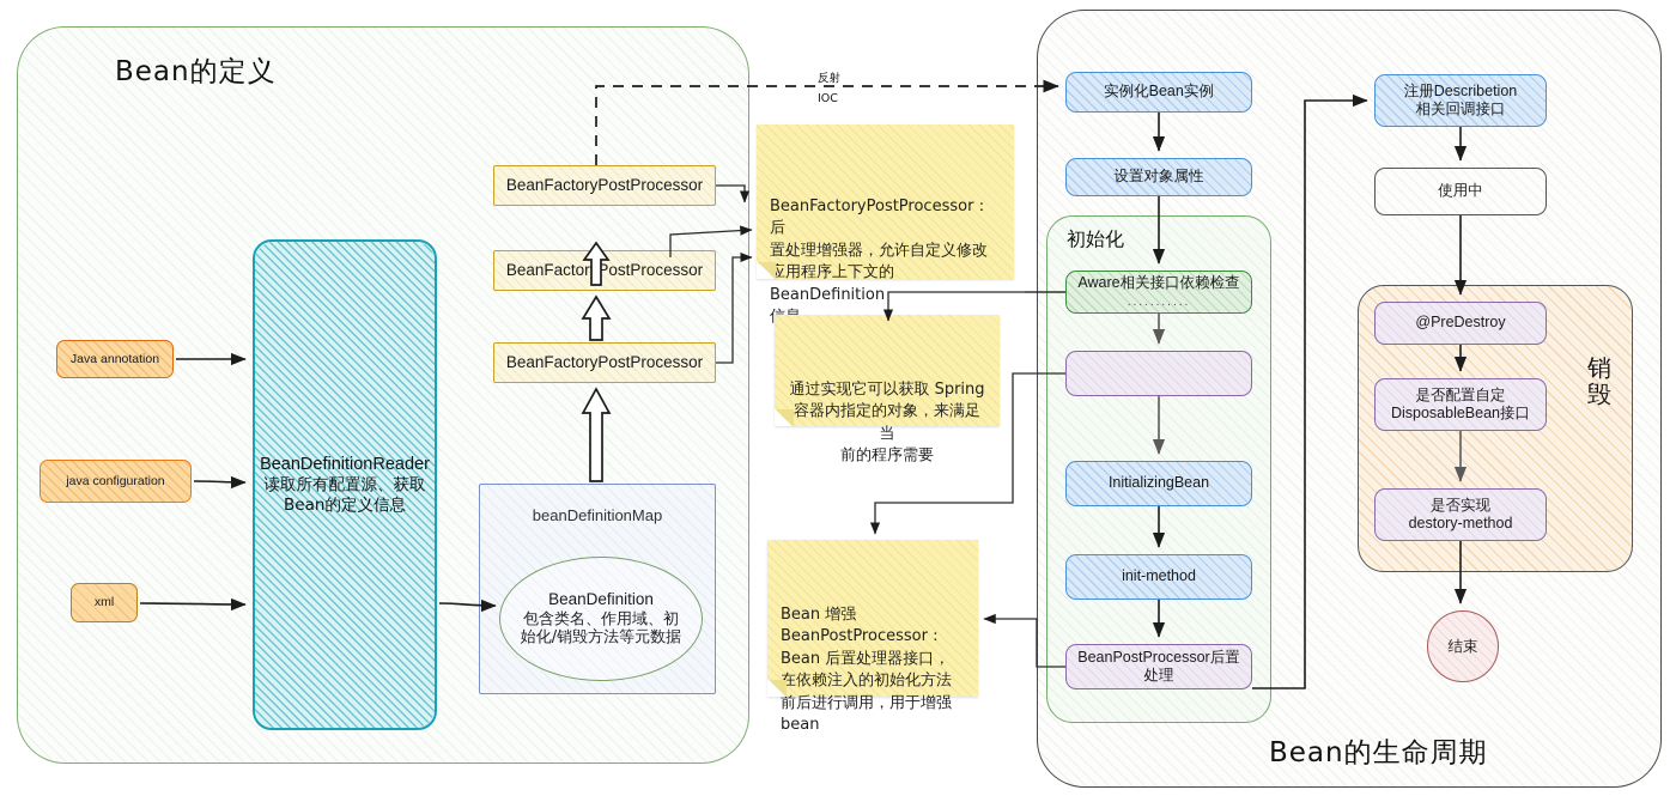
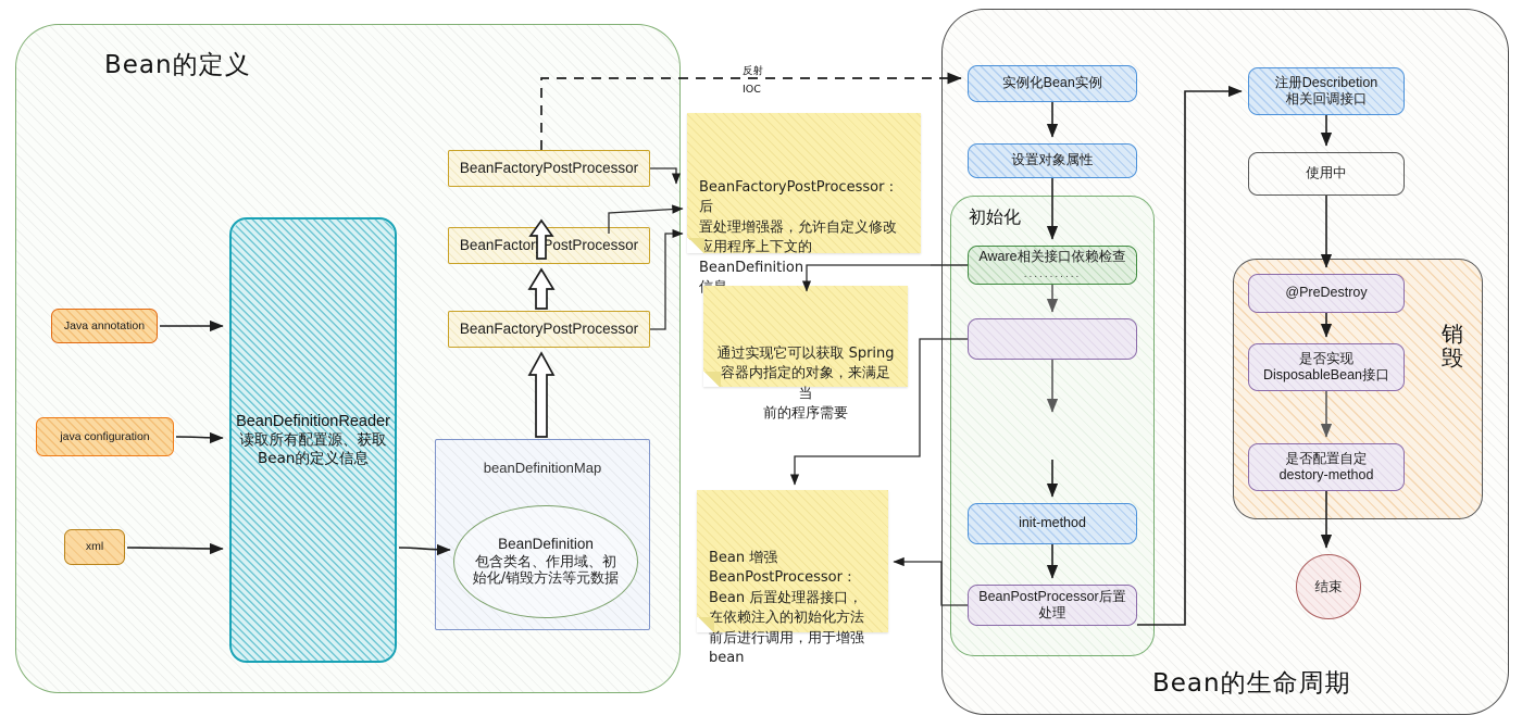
  Bean的定义
  Java annotation
  java configuration
  xml
  BeanDefinitionReader
  读取所有配置源、获取
  Bean的定义信息
  BeanFactoryPostProcessor
  BeanFactorPostProcessor
  BeanFactoryPostProcessor
  beanDefinitionMap
  BeanDefinition
  包含类名、作用域、初
  始化/销毁方法等元数据
  前的程序需要
  前后进行调用，用于增强
  bean
  Bean的生命周期
  初始化
  实例化Bean实例
  设置对象属性
  Aware相关接口依赖检查
  ...........
- InitializingBean
  init-method
  BeanPostProcessor后置处理
  销毁
  注册Describetion
  相关回调接口
  使用中
  @PreDestroy
- 是否配置自定
+ 是否实现
  DisposableBean接口
- 是否实现
+ 是否配置自定
  destory-method
  结束
  反射
  IOC
